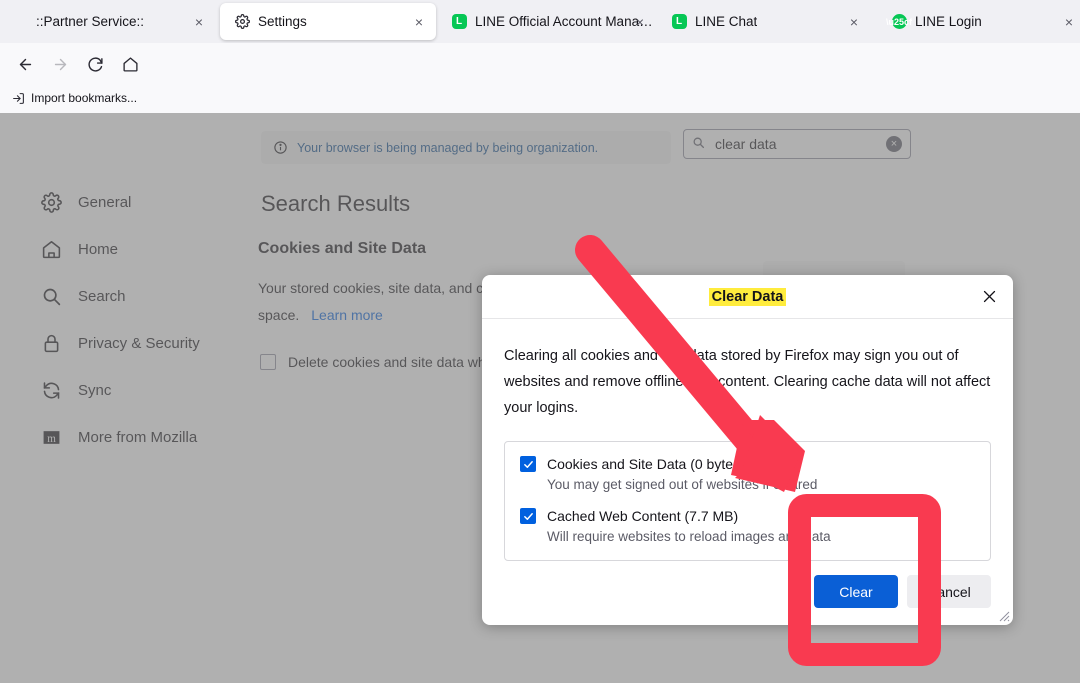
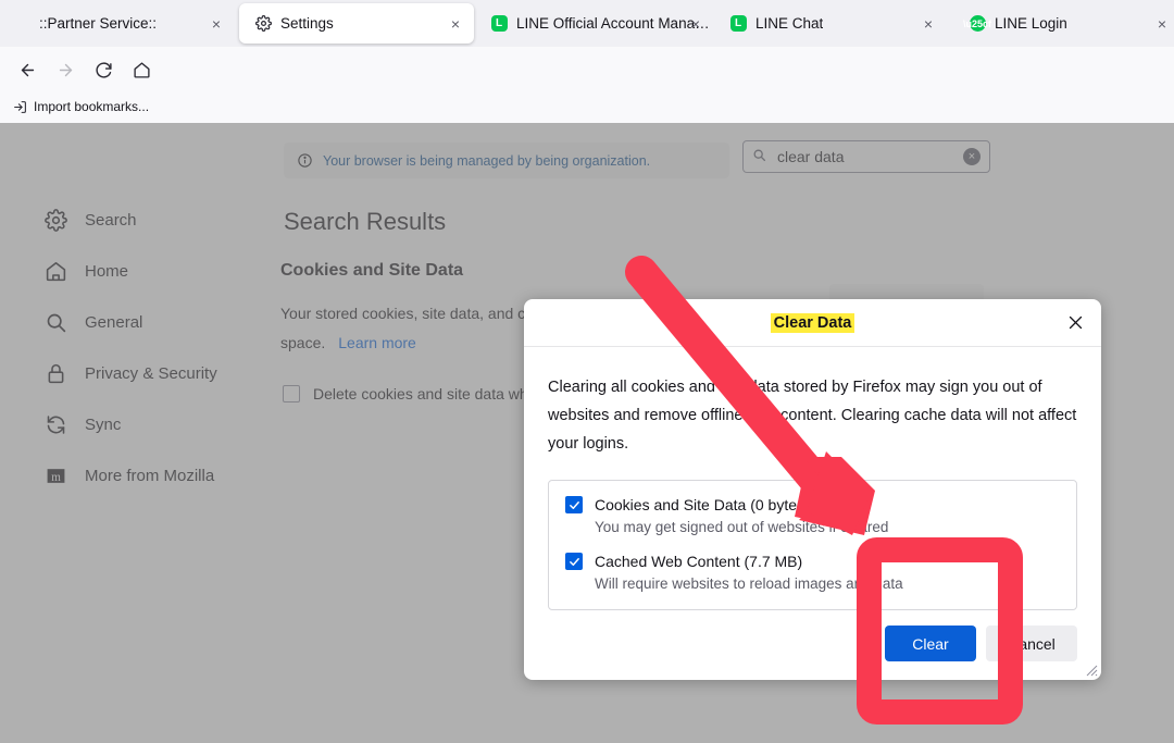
  ::Partner Service::
  ×
  Settings
  ×
  L
  LINE Official Account Manage
  ×
  L
  LINE Chat
  ×
  LINE Login
  ×
  Import bookmarks...
- General
+ Search
  Home
- Search
+ General
  Privacy & Security
  Sync
  m
  More from Mozilla
  Your browser is being managed by being organization.
  clear data
  ×
  Search Results
  Cookies and Site Data
  Clear Data
  Clearing all cookies andata stored by Firefox may sign you out of websites and remove offline content. Clearing cache data will not affect your logins.
  Cookies and Site Data (0 byte
  You may get signed out of websitesred
  Cached Web Content (7.7 MB)
  Will require websites to reload images aata
  Clear
  ancel
